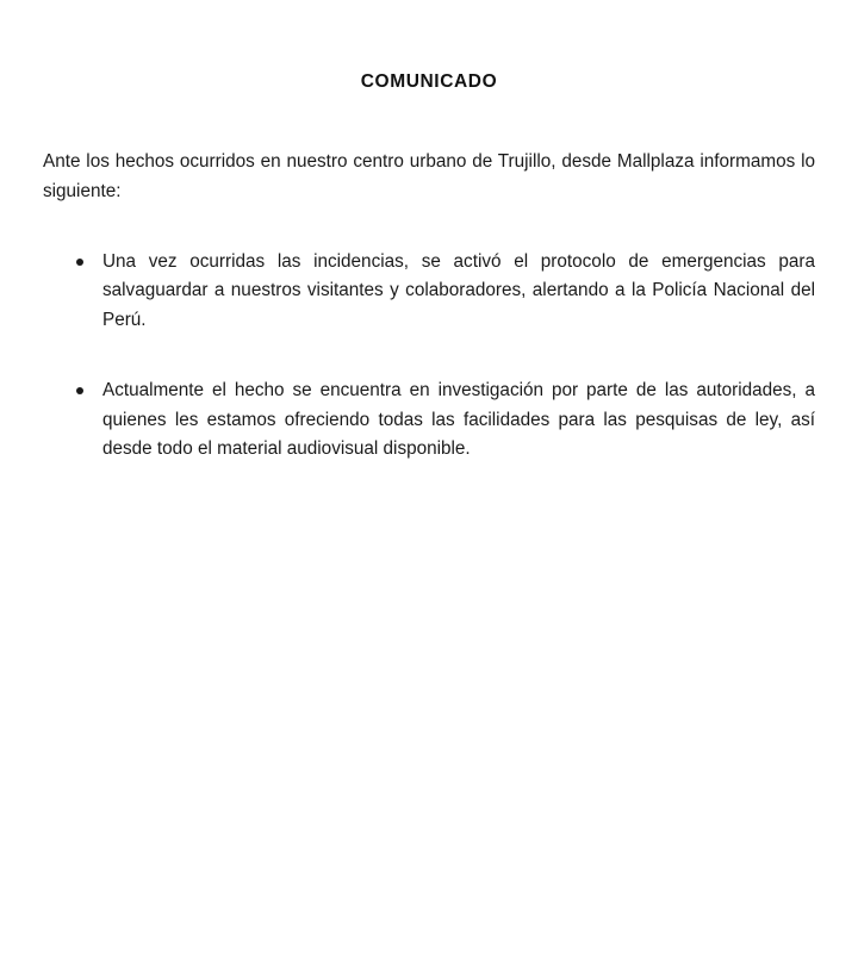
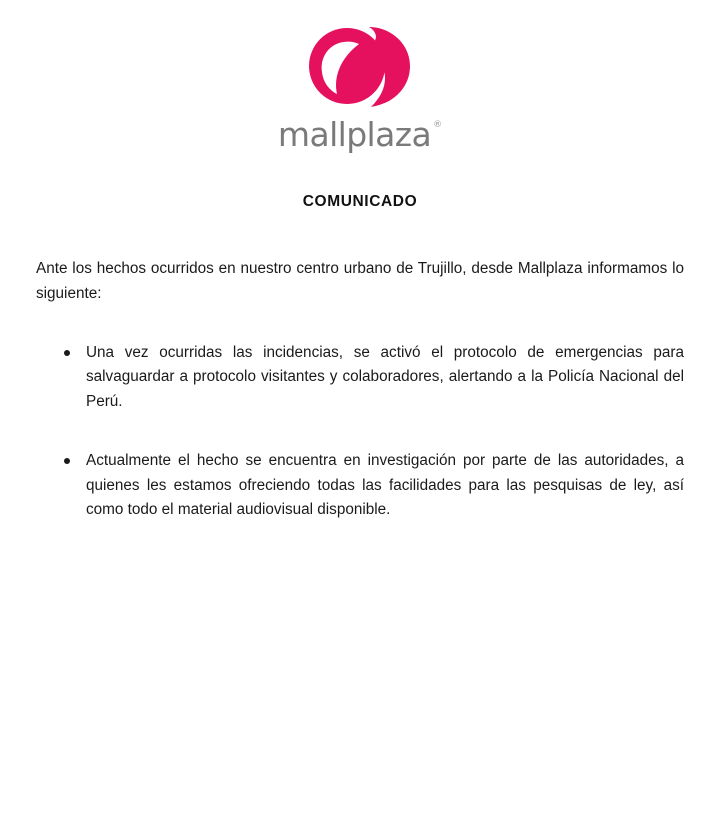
+ mallplaza
+ ®
  COMUNICADO
  Ante los hechos ocurridos en nuestro centro urbano de Trujillo, desde Mallplaza informamos lo siguiente:
- Una vez ocurridas las incidencias, se activó el protocolo de emergencias para salvaguardar a nuestros visitantes y colaboradores, alertando a la Policía Nacional del Perú.
+ Una vez ocurridas las incidencias, se activó el protocolo de emergencias para salvaguardar a protocolo visitantes y colaboradores, alertando a la Policía Nacional del Perú.
- Actualmente el hecho se encuentra en investigación por parte de las autoridades, a quienes les estamos ofreciendo todas las facilidades para las pesquisas de ley, así desde todo el material audiovisual disponible.
+ Actualmente el hecho se encuentra en investigación por parte de las autoridades, a quienes les estamos ofreciendo todas las facilidades para las pesquisas de ley, así como todo el material audiovisual disponible.
